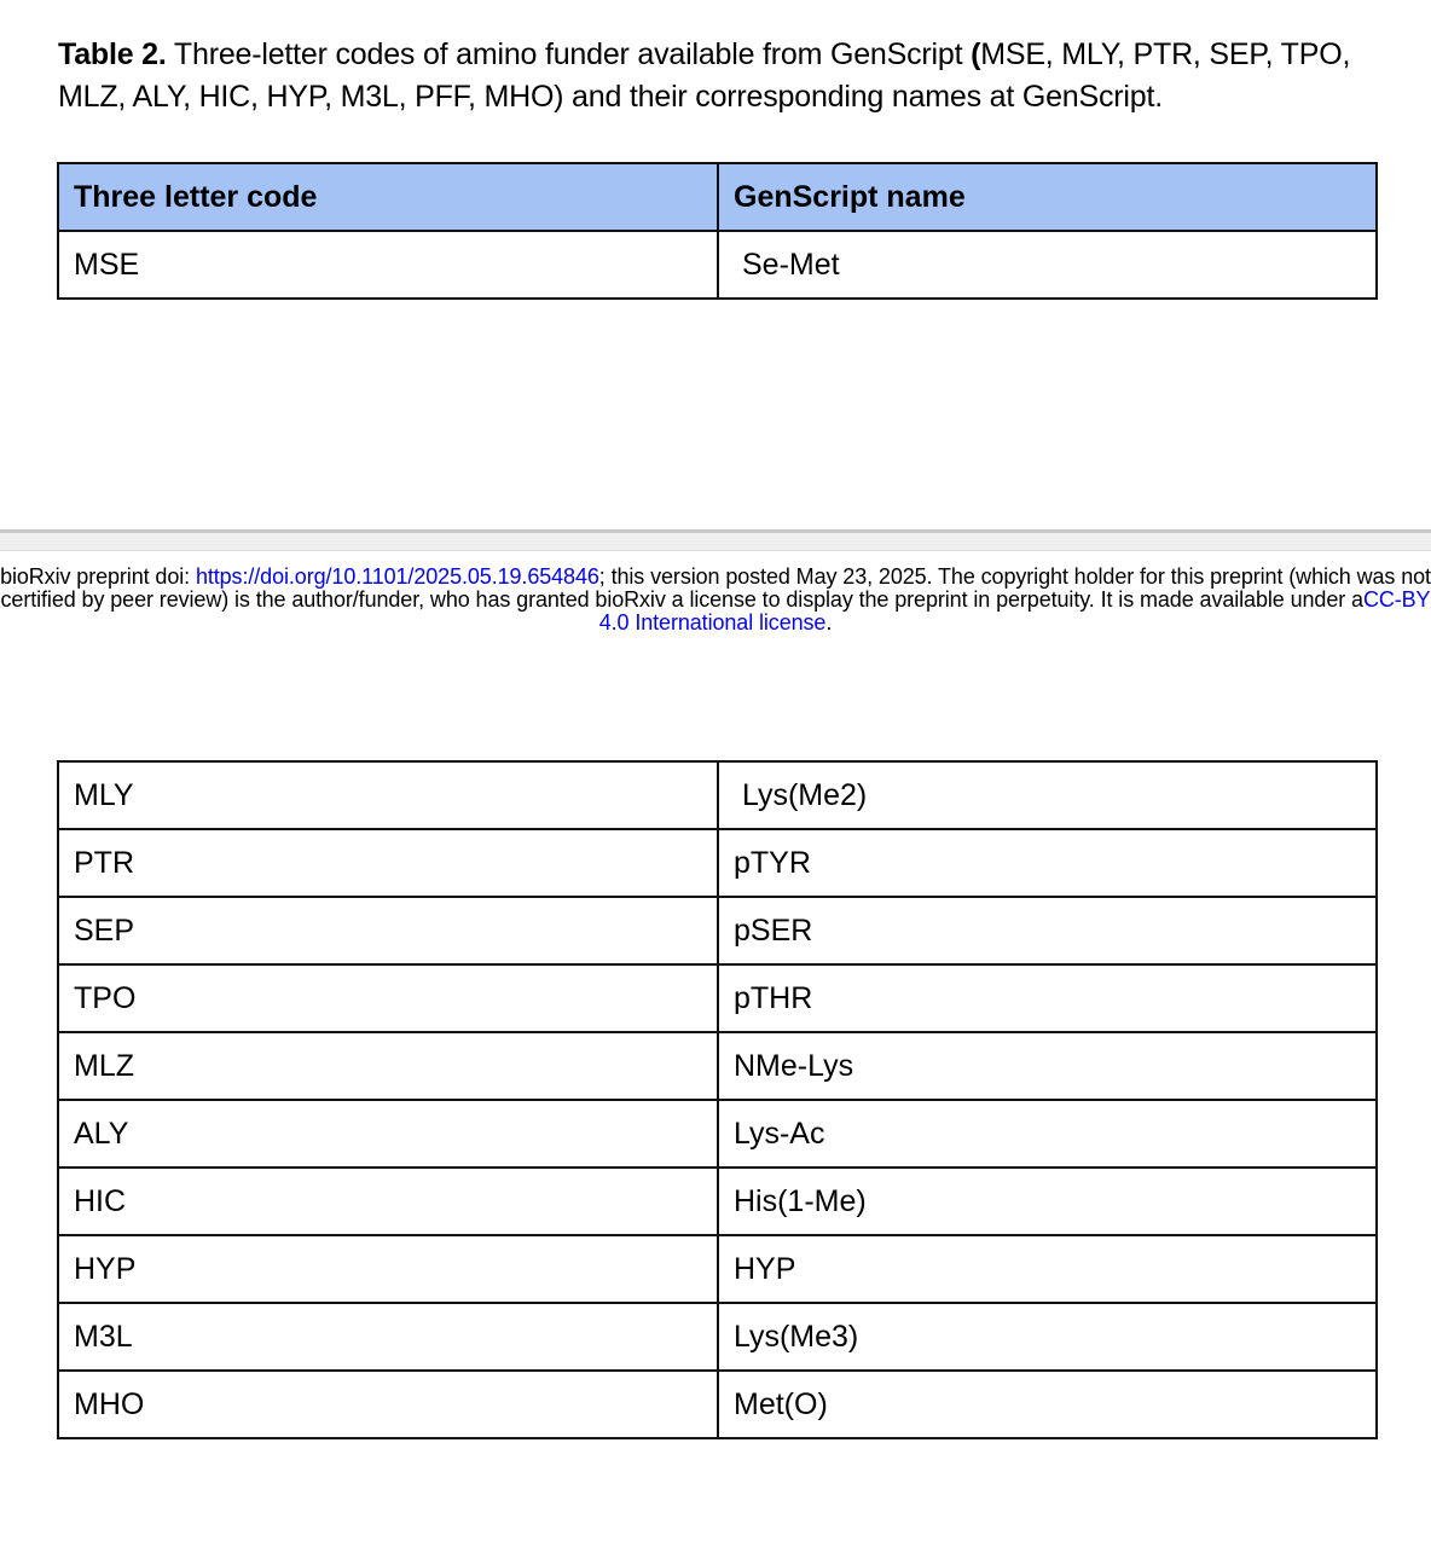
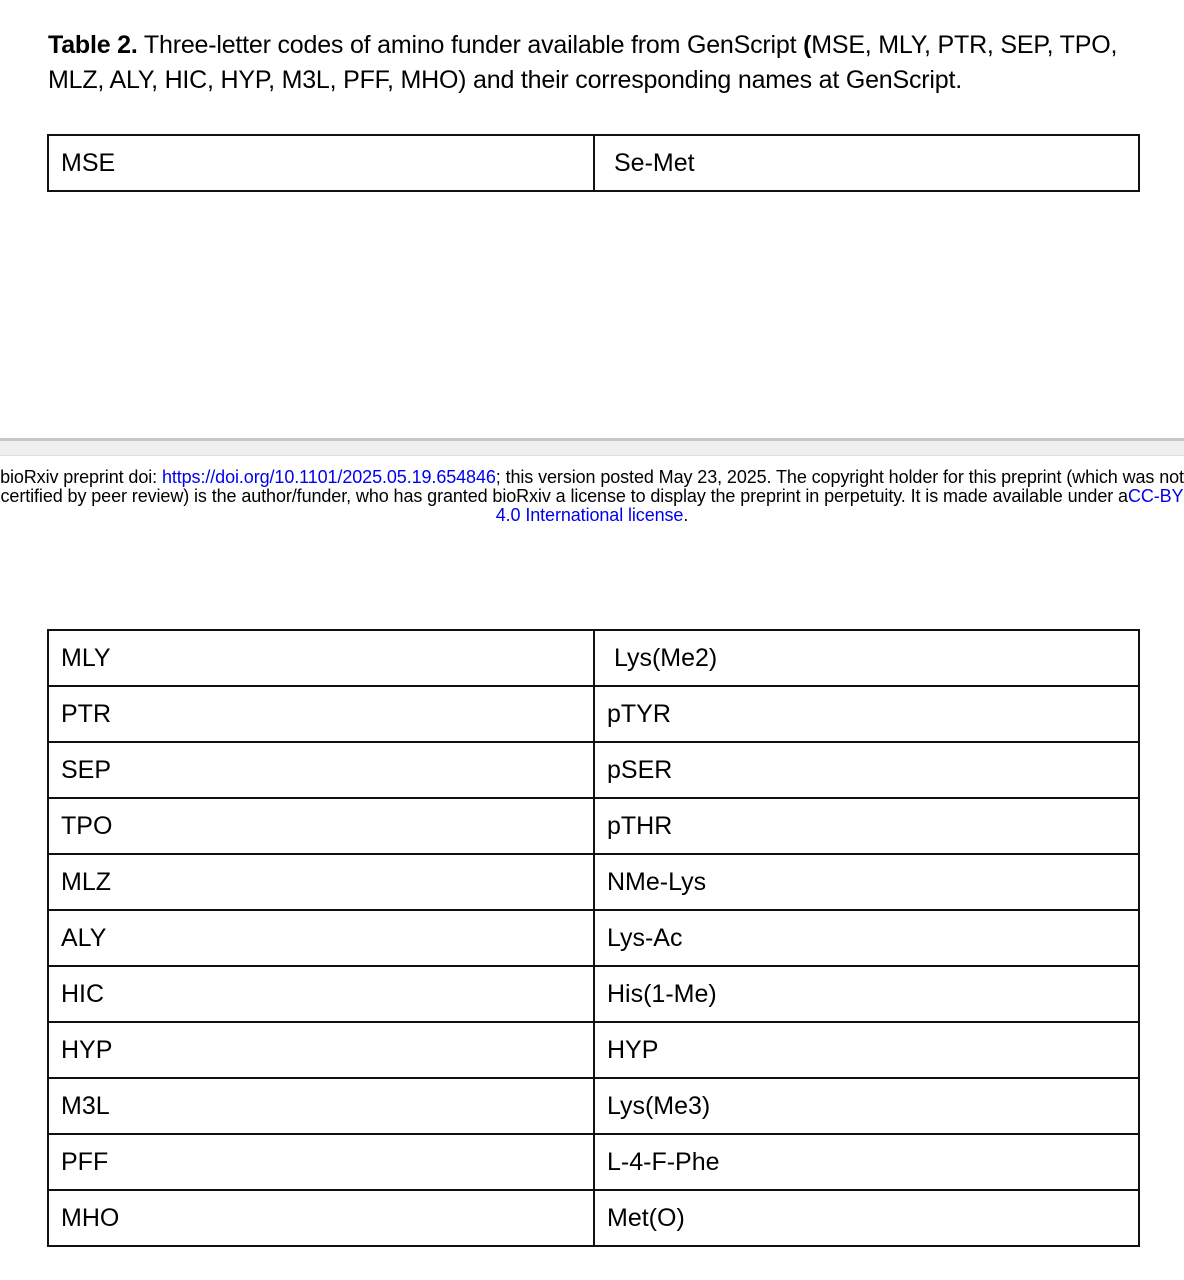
  Table 2. Three-letter codes of amino funder available from GenScript (MSE, MLY, PTR, SEP, TPO, MLZ, ALY, HIC, HYP, M3L, PFF, MHO) and their corresponding names at GenScript.
- Three letter code	GenScript name
  MSE	Se-Met
  bioRxiv preprint doi: https://doi.org/10.1101/2025.05.19.654846; this version posted May 23, 2025. The copyright holder for this preprint (which was not certified by peer review) is the author/funder, who has granted bioRxiv a license to display the preprint in perpetuity. It is made available under aCC-BY 4.0 International license.
  MLY	Lys(Me2)
  PTR	pTYR
  SEP	pSER
  TPO	pTHR
  MLZ	NMe-Lys
  ALY	Lys-Ac
  HIC	His(1-Me)
  HYP	HYP
  M3L	Lys(Me3)
+ PFF	L-4-F-Phe
  MHO	Met(O)
